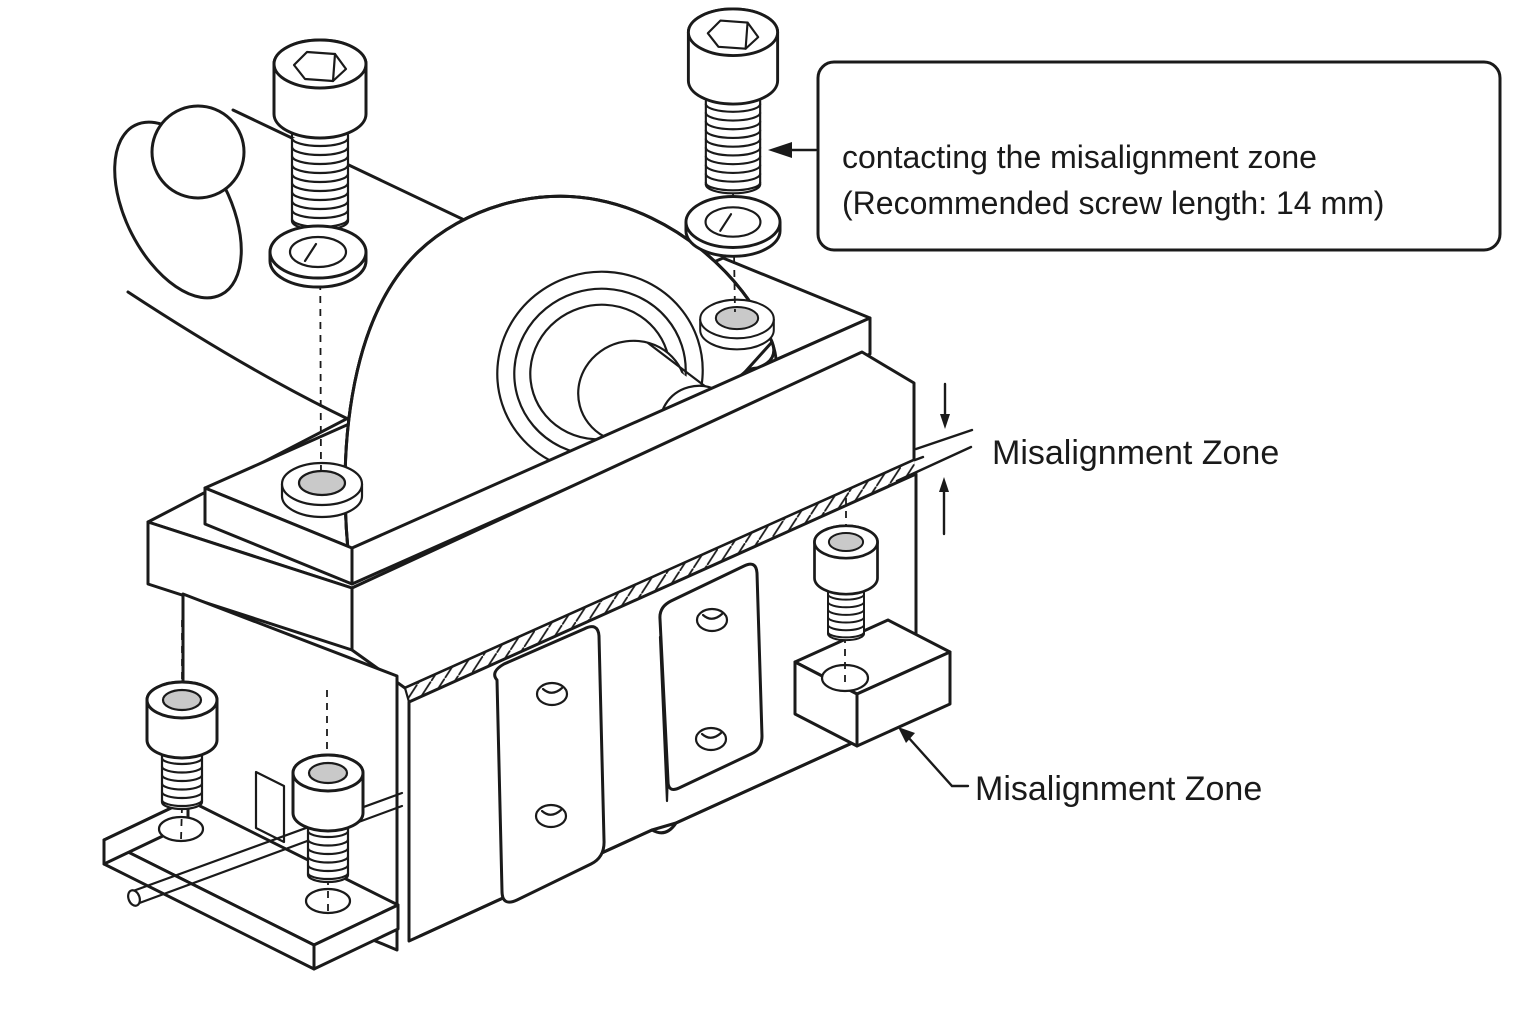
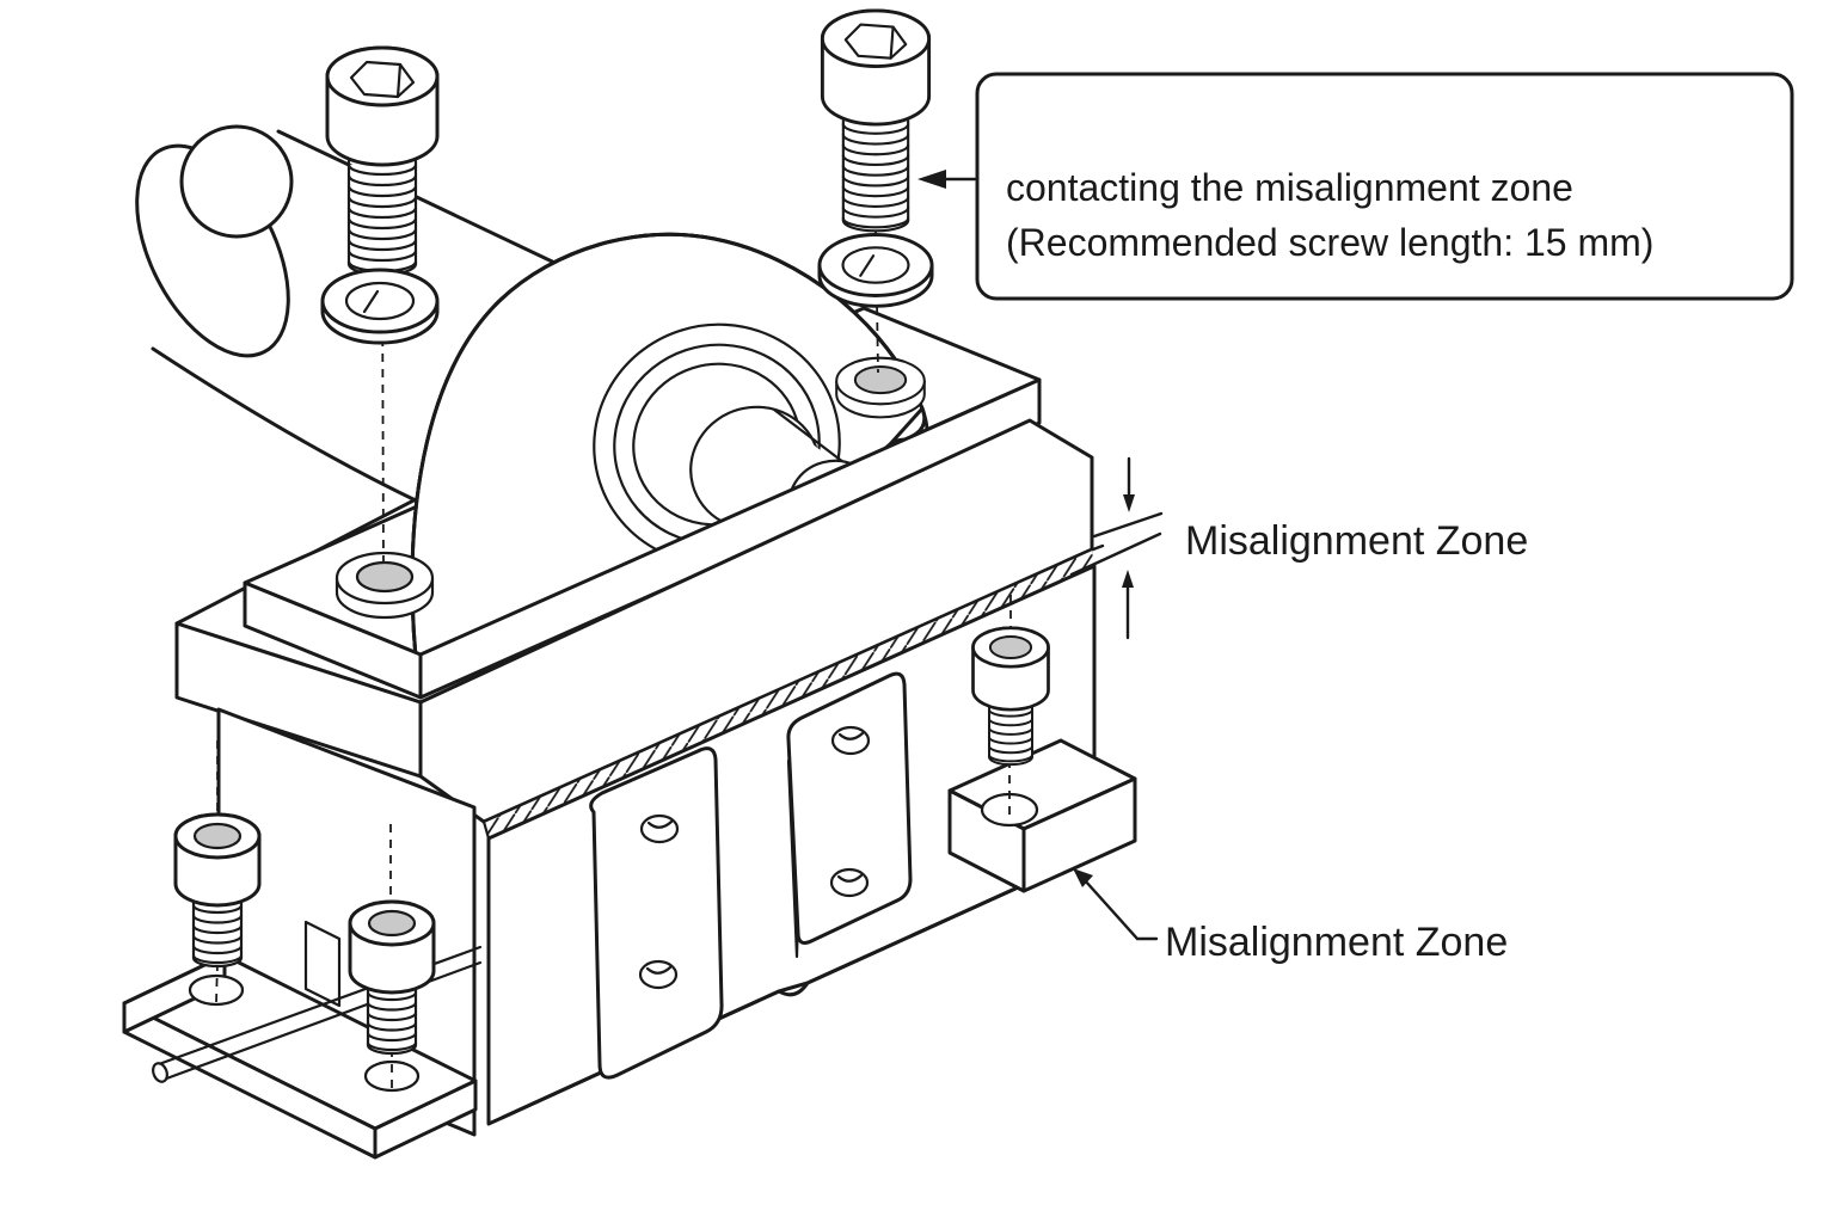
  Misalignment Zone
  Misalignment Zone
  contacting the misalignment zone
- (Recommended screw length: 14 mm)
+ (Recommended screw length: 15 mm)
